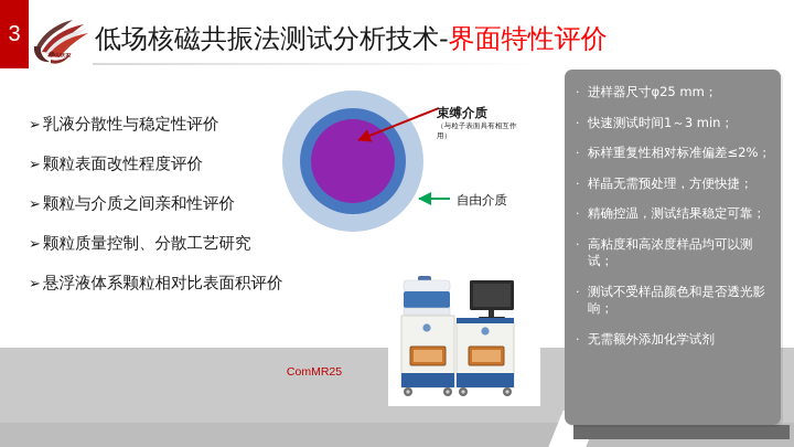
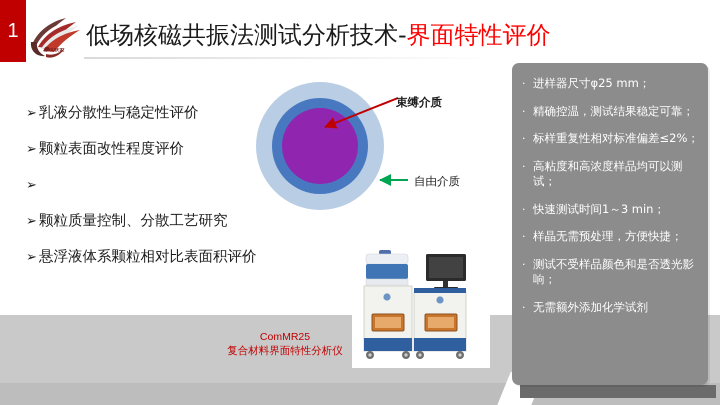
- 3
+ 1
  低场核磁共振法测试分析技术-界面特性评价
  ➢
  乳液分散性与稳定性评价
  ➢
  颗粒表面改性程度评价
  ➢
- 颗粒与介质之间亲和性评价
  ➢
  颗粒质量控制、分散工艺研究
  ➢
  悬浮液体系颗粒相对比表面积评价
  束缚介质
- （与粒子表面具有相互作用）
  自由介质
  ComMR25
+ 复合材料界面特性分析仪
  ·
  进样器尺寸φ25 mm；
  ·
- 快速测试时间1～3 min；
+ 精确控温，测试结果稳定可靠；
  ·
  标样重复性相对标准偏差≤2%；
  ·
- 样晶无需预处理，方便快捷；
+ 高粘度和高浓度样品均可以测试；
  ·
- 精确控温，测试结果稳定可靠；
+ 快速测试时间1～3 min；
  ·
- 高粘度和高浓度样品均可以测试；
+ 样晶无需预处理，方便快捷；
  ·
  测试不受样品颜色和是否透光影响；
  ·
  无需额外添加化学试剂
